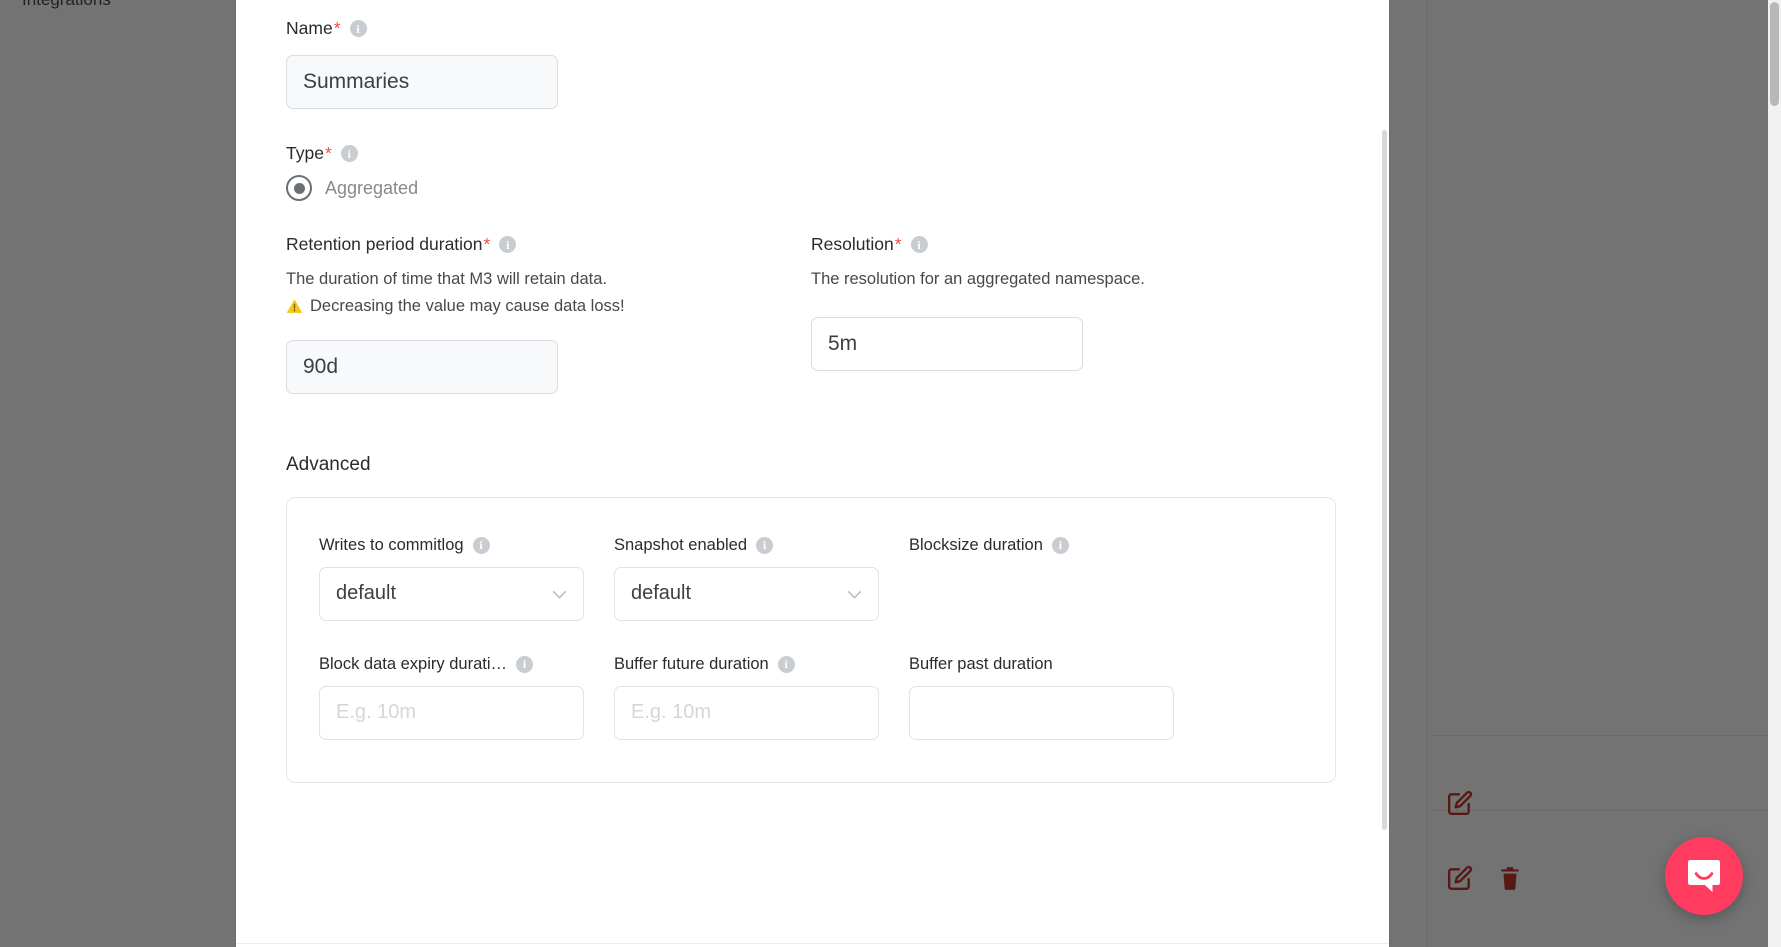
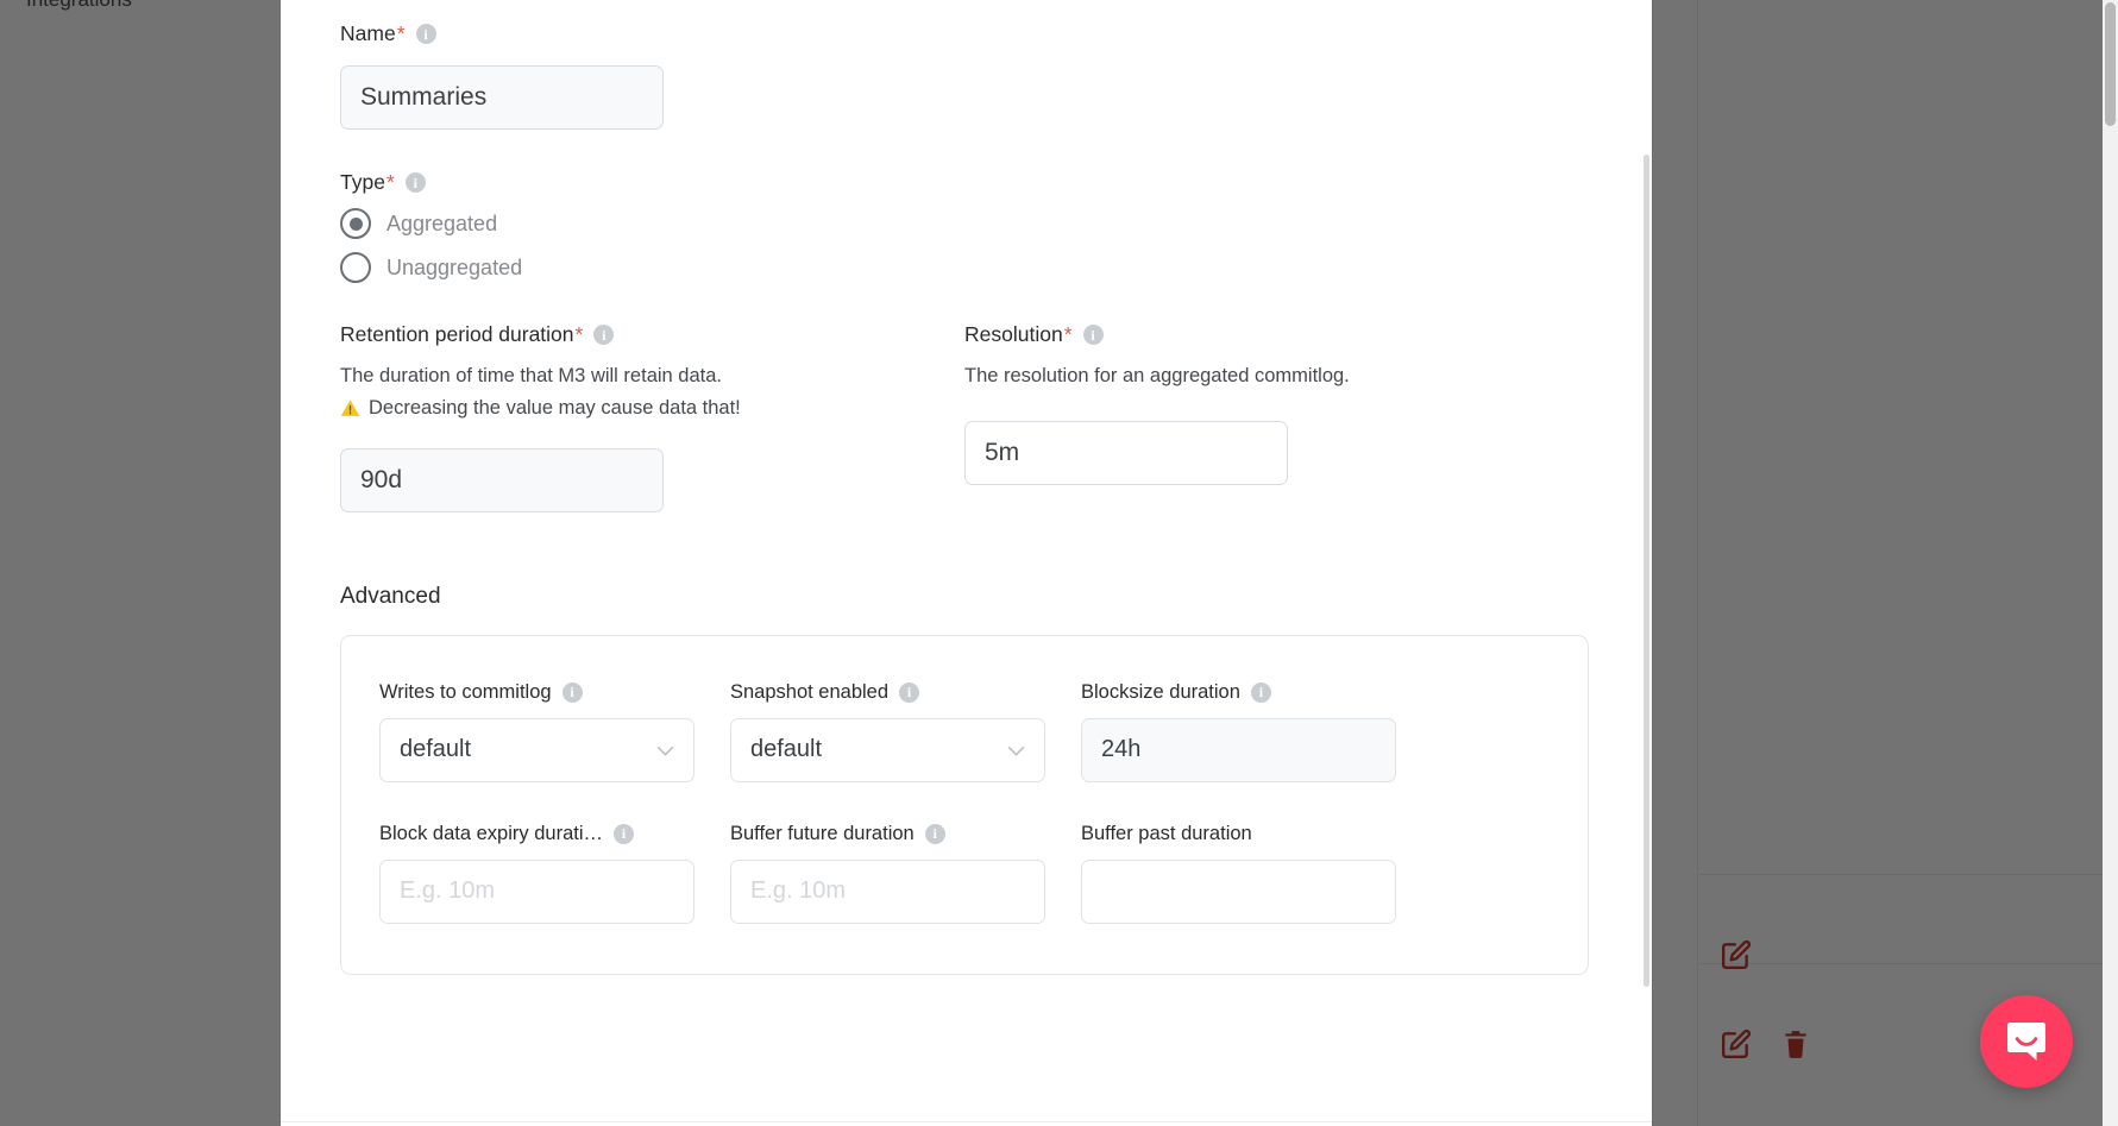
  Name
  *
  i
  Summaries
  Type
  *
  i
  Aggregated
+ Unaggregated
  Retention period duration
  *
  i
  The duration of time that M3 will retain data.
- Decreasing the value may cause data loss!
+ Decreasing the value may cause data that!
  90d
  Resolution
  *
  i
- The resolution for an aggregated namespace.
+ The resolution for an aggregated commitlog.
  5m
  Advanced
  Writes to commitlog
  i
  default
  Snapshot enabled
  i
  default
  Blocksize duration
  i
+ 24h
  Block data expiry durati…
  i
  E.g. 10m
  Buffer future duration
  i
  E.g. 10m
  Buffer past duration
